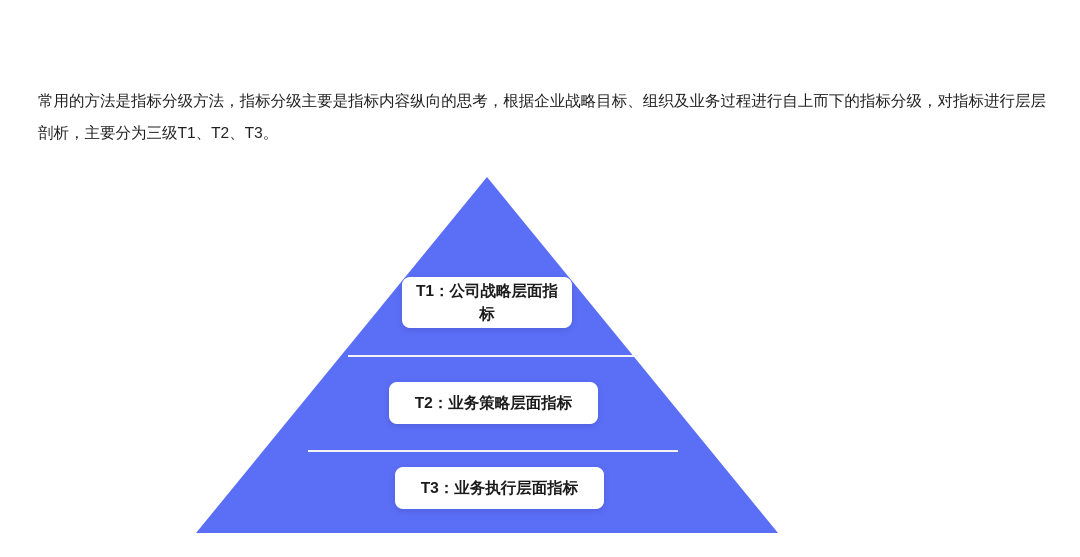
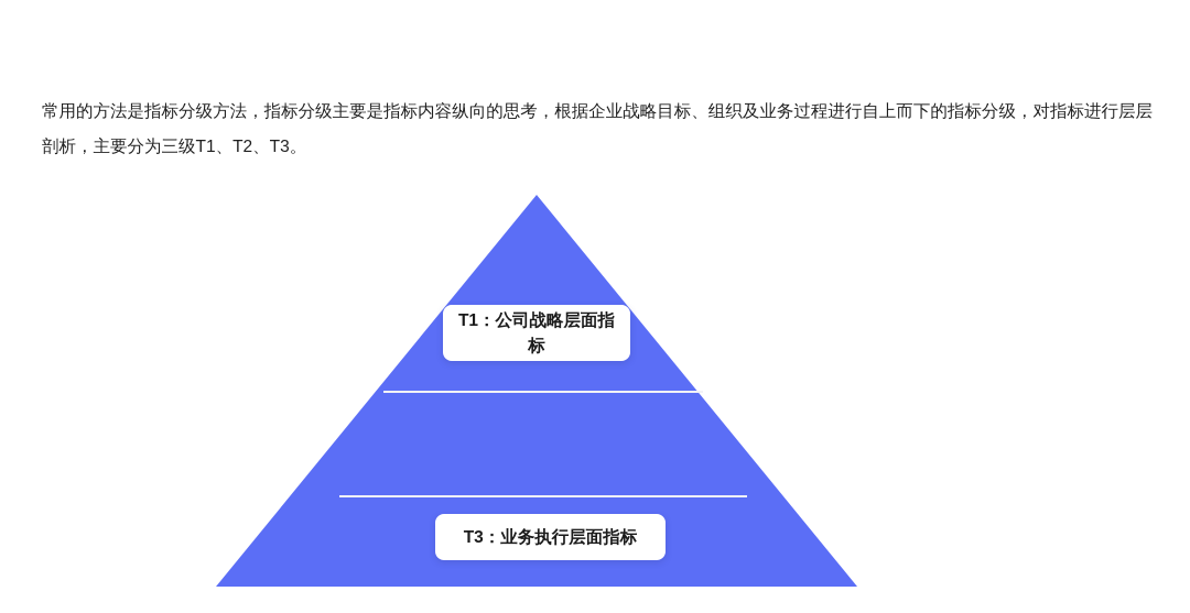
  常用的方法是指标分级方法，指标分级主要是指标内容纵向的思考，根据企业战略目标、组织及业务过程进行自上而下的指标分级，对指标进行层层剖析，主要分为三级T1、T2、T3。
  T1：公司战略层面指标
- T2：业务策略层面指标
  T3：业务执行层面指标
